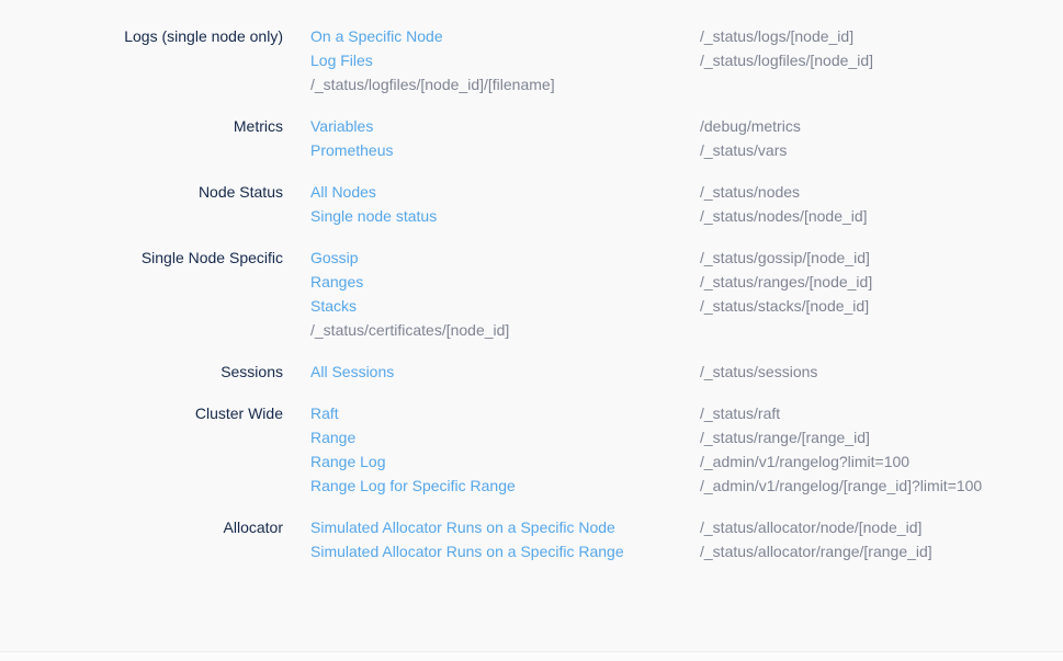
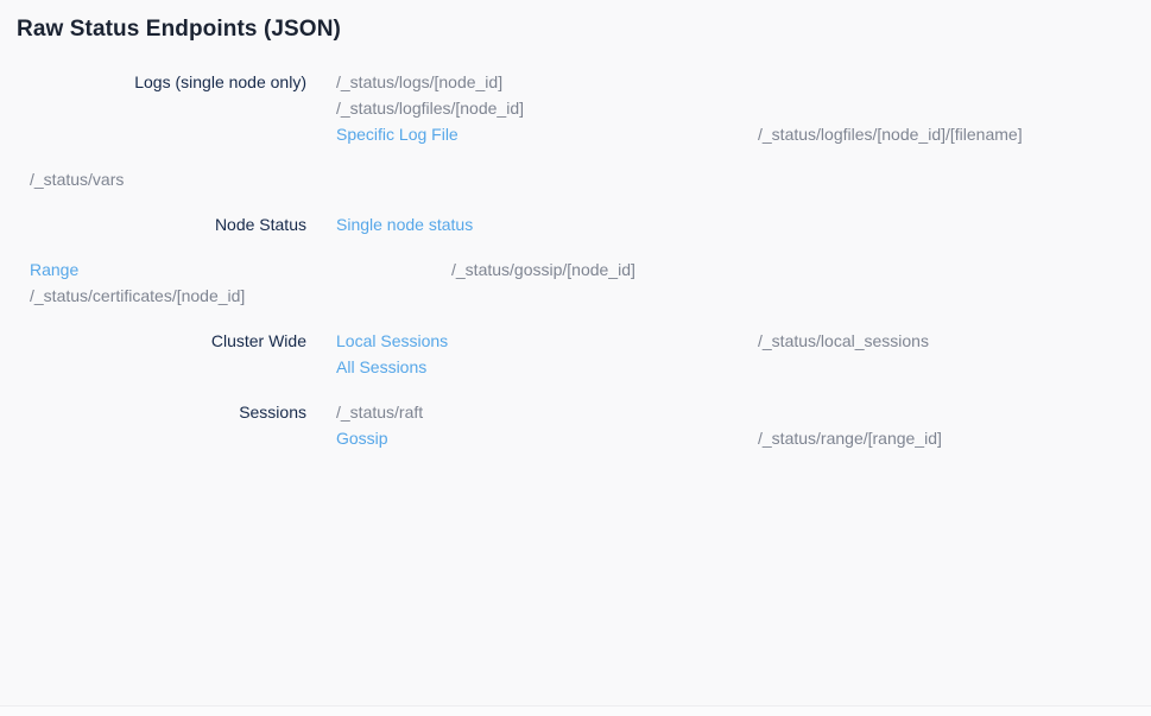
+ Raw Status Endpoints (JSON)
  Logs (single node only)
- On a Specific Node
  /_status/logs/[node_id]
- Log Files
  /_status/logfiles/[node_id]
+ Specific Log File
  /_status/logfiles/[node_id]/[filename]
- Metrics
- Variables
- /debug/metrics
- Prometheus
  /_status/vars
  Node Status
- All Nodes
- /_status/nodes
  Single node status
- /_status/nodes/[node_id]
- Single Node Specific
- Gossip
+ Range
  /_status/gossip/[node_id]
- Ranges
- /_status/ranges/[node_id]
- Stacks
- /_status/stacks/[node_id]
  /_status/certificates/[node_id]
- Sessions
+ Cluster Wide
+ Local Sessions
+ /_status/local_sessions
  All Sessions
- /_status/sessions
- Cluster Wide
+ Sessions
- Raft
  /_status/raft
- Range
+ Gossip
  /_status/range/[range_id]
- Range Log
- /_admin/v1/rangelog?limit=100
- Range Log for Specific Range
- /_admin/v1/rangelog/[range_id]?limit=100
- Allocator
- Simulated Allocator Runs on a Specific Node
- /_status/allocator/node/[node_id]
- Simulated Allocator Runs on a Specific Range
- /_status/allocator/range/[range_id]
